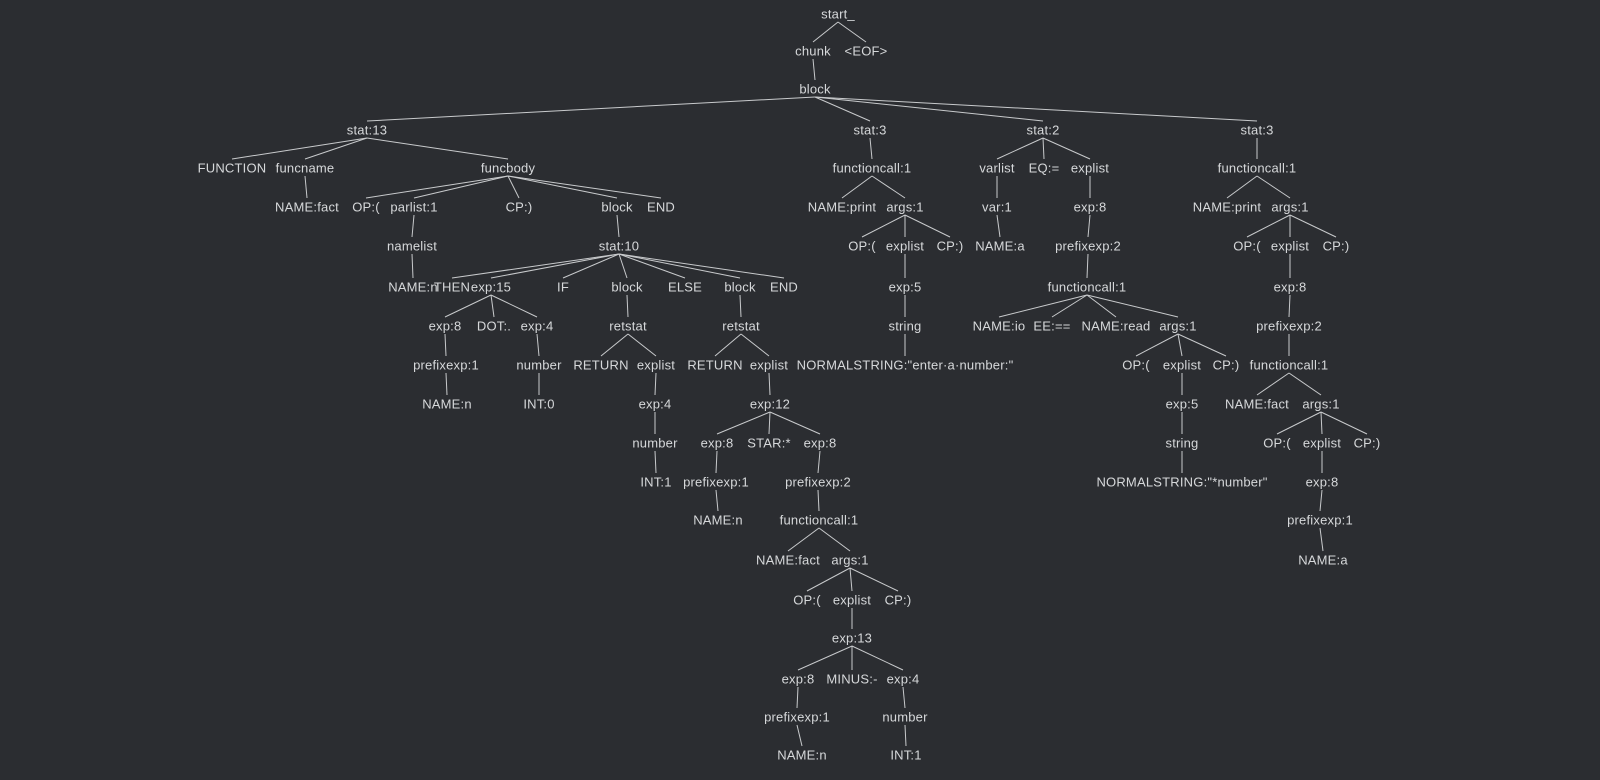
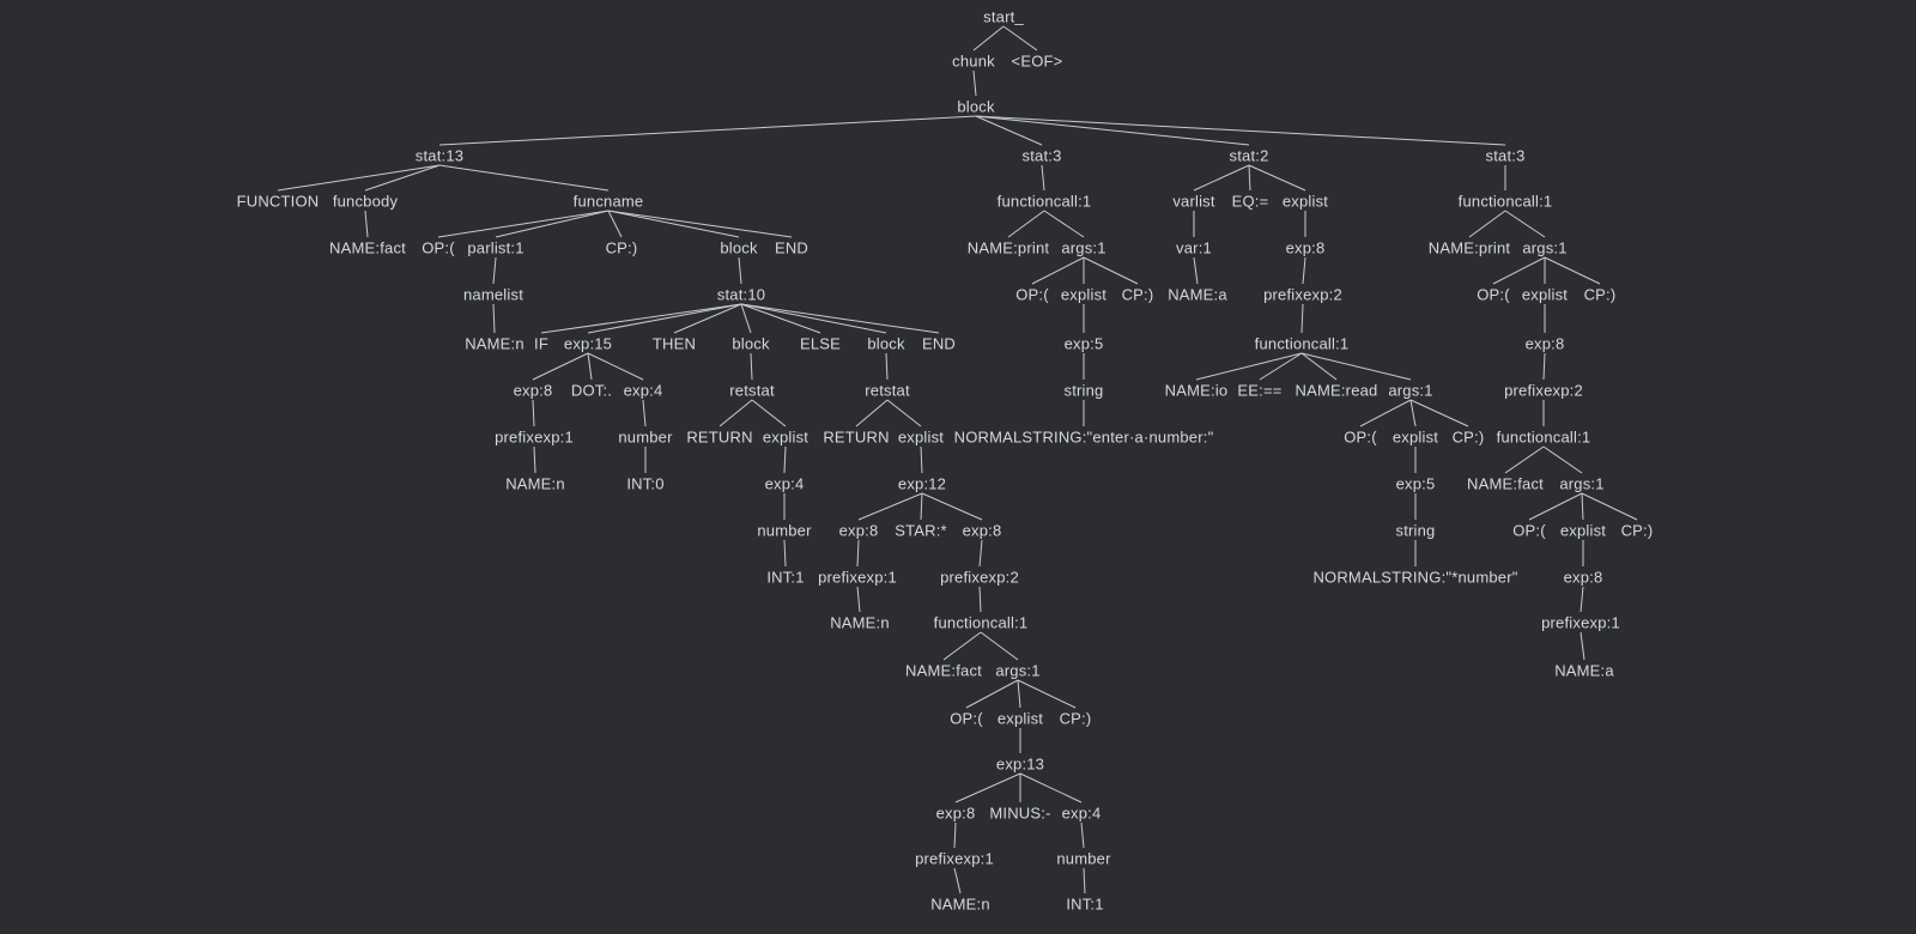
  start_
  chunk
  block
  stat:13
  FUNCTION
- funcname
+ funcbody
  NAME:fact
- funcbody
+ funcname
  OP:(
  parlist:1
  namelist
  NAME:n
  CP:)
  block
  stat:10
- THEN
+ IF
  exp:15
  exp:8
  prefixexp:1
  NAME:n
  DOT:.
  exp:4
  number
  INT:0
- IF
+ THEN
  block
  retstat
  RETURN
  explist
  exp:4
  number
  INT:1
  ELSE
  block
  retstat
  RETURN
  explist
  exp:12
  exp:8
  prefixexp:1
  NAME:n
  STAR:*
  exp:8
  prefixexp:2
  functioncall:1
  NAME:fact
  args:1
  OP:(
  explist
  exp:13
  exp:8
  prefixexp:1
  NAME:n
  MINUS:-
  exp:4
  number
  INT:1
  CP:)
  END
  END
  stat:3
  functioncall:1
  NAME:print
  args:1
  OP:(
  explist
  exp:5
  string
  NORMALSTRING:"enter·a·number:"
  CP:)
  stat:2
  varlist
  var:1
  NAME:a
  EQ:=
  explist
  exp:8
  prefixexp:2
  functioncall:1
  NAME:io
  EE:==
  NAME:read
  args:1
  OP:(
  explist
  exp:5
  string
  NORMALSTRING:"*number"
  CP:)
  stat:3
  functioncall:1
  NAME:print
  args:1
  OP:(
  explist
  exp:8
  prefixexp:2
  functioncall:1
  NAME:fact
  args:1
  OP:(
  explist
  exp:8
  prefixexp:1
  NAME:a
  CP:)
  CP:)
  <EOF>
